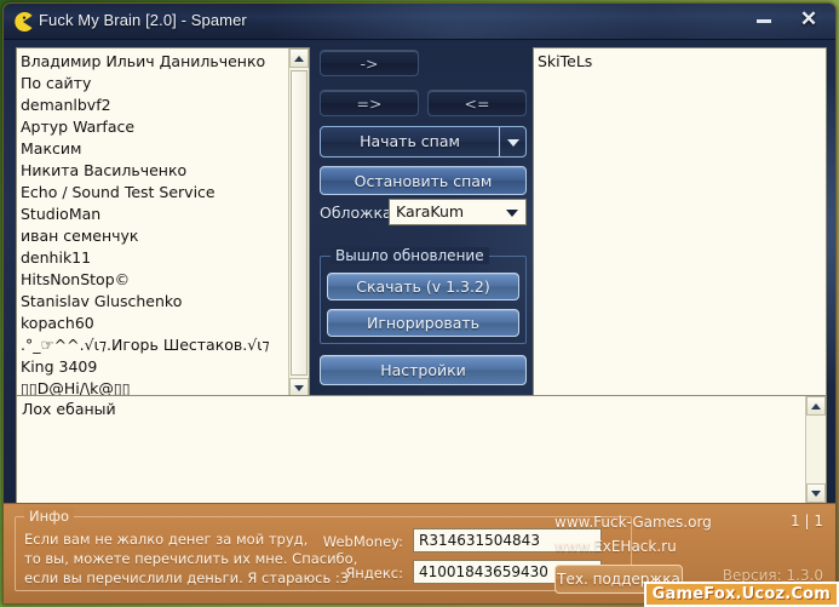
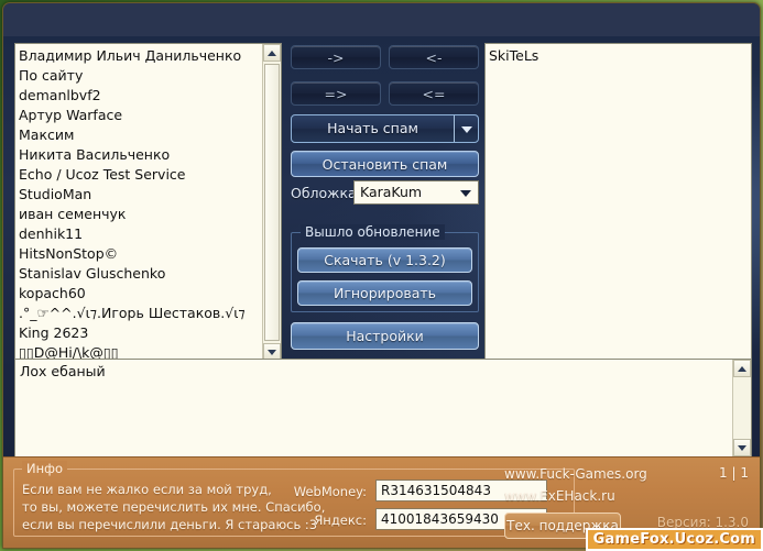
- Fuck My Brain [2.0] - Spamer
- ✕
  Владимир Ильич Данильченко
  По сайту
  demanlbvf2
  Артур Warface
  Максим
  Никита Васильченко
- Echo / Sound Test Service
+ Echo / Ucoz Test Service
  StudioMan
  иван семенчук
  denhik11
  HitsNonStop©
  Stanislav Gluschenko
  kopach60
  .°_☞^^.√ι⁊.Игорь Шестаков.√ι⁊
- King 3409
+ King 2623
  ▯▯D@Hi/\k@▯▯
  ->
+ <-
  =>
  <=
  Начать спам
  Остановить спам
  Обложка
  KaraKum
  Вышло обновление
  Скачать (v 1.3.2)
  Игнорировать
  Настройки
  SkiTeLs
  Лох ебаный
  Инфо
- Если вам не жалко денег за мой труд,
+ Если вам не жалко если за мой труд,
  то вы, можете перечислить их мне. Спасибо,
  если вы перечислили деньги. Я стараюсь :3
  WebMoney:
  R314631504843
  Яндекс:
  41001843659430
  www.Fuck-Games.org
  www.ExEHack.ru
  Тех. поддержка
  1 | 1
  Версия: 1.3.0
  GameFox.Ucoz.Com
